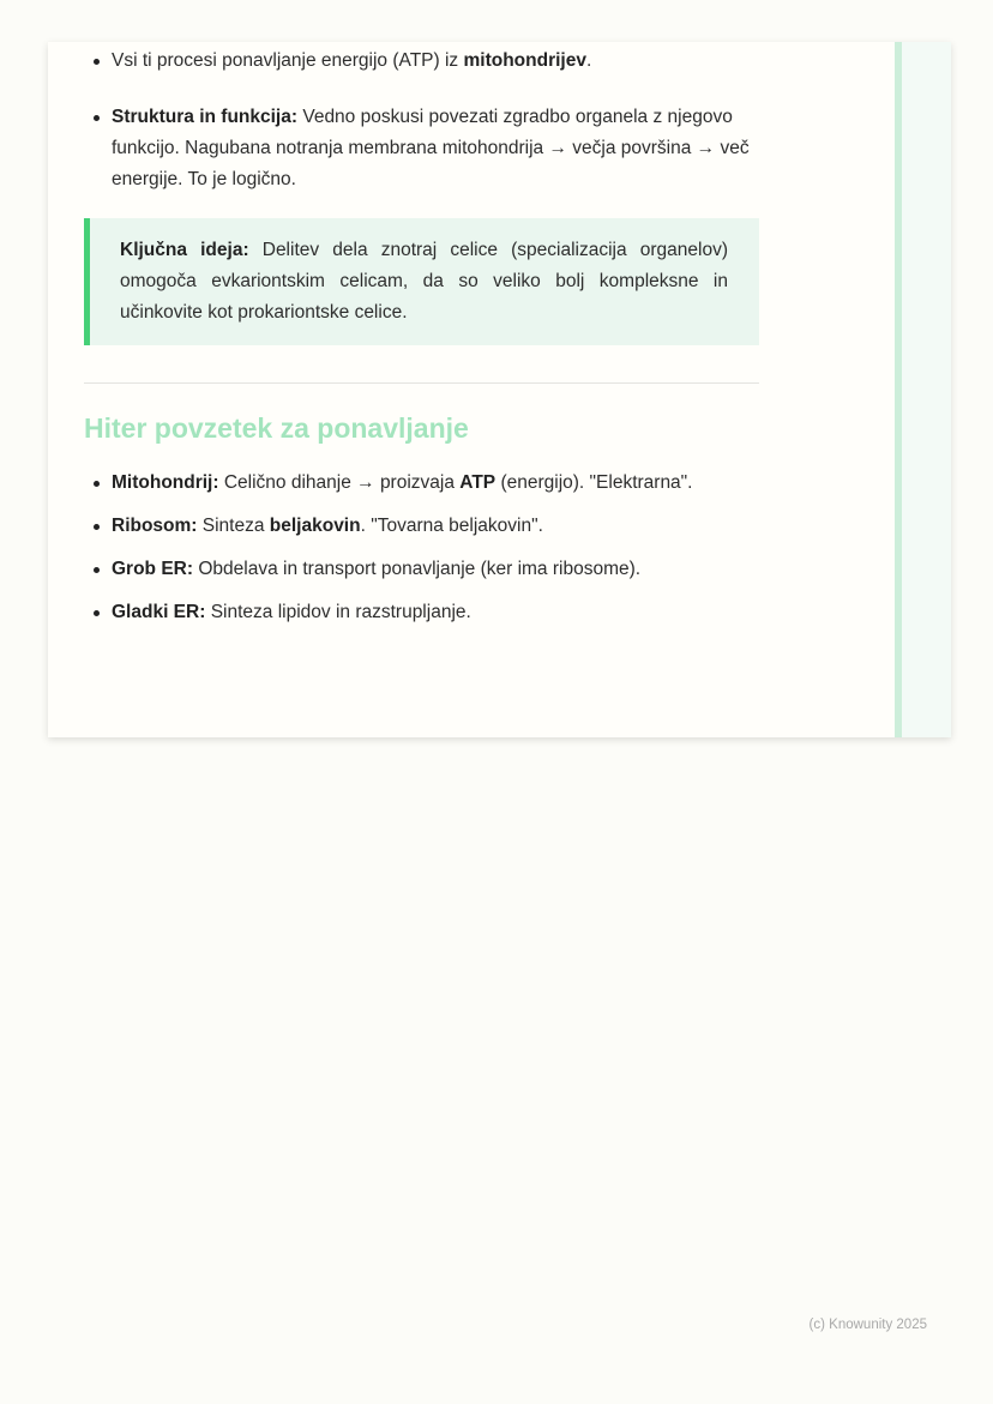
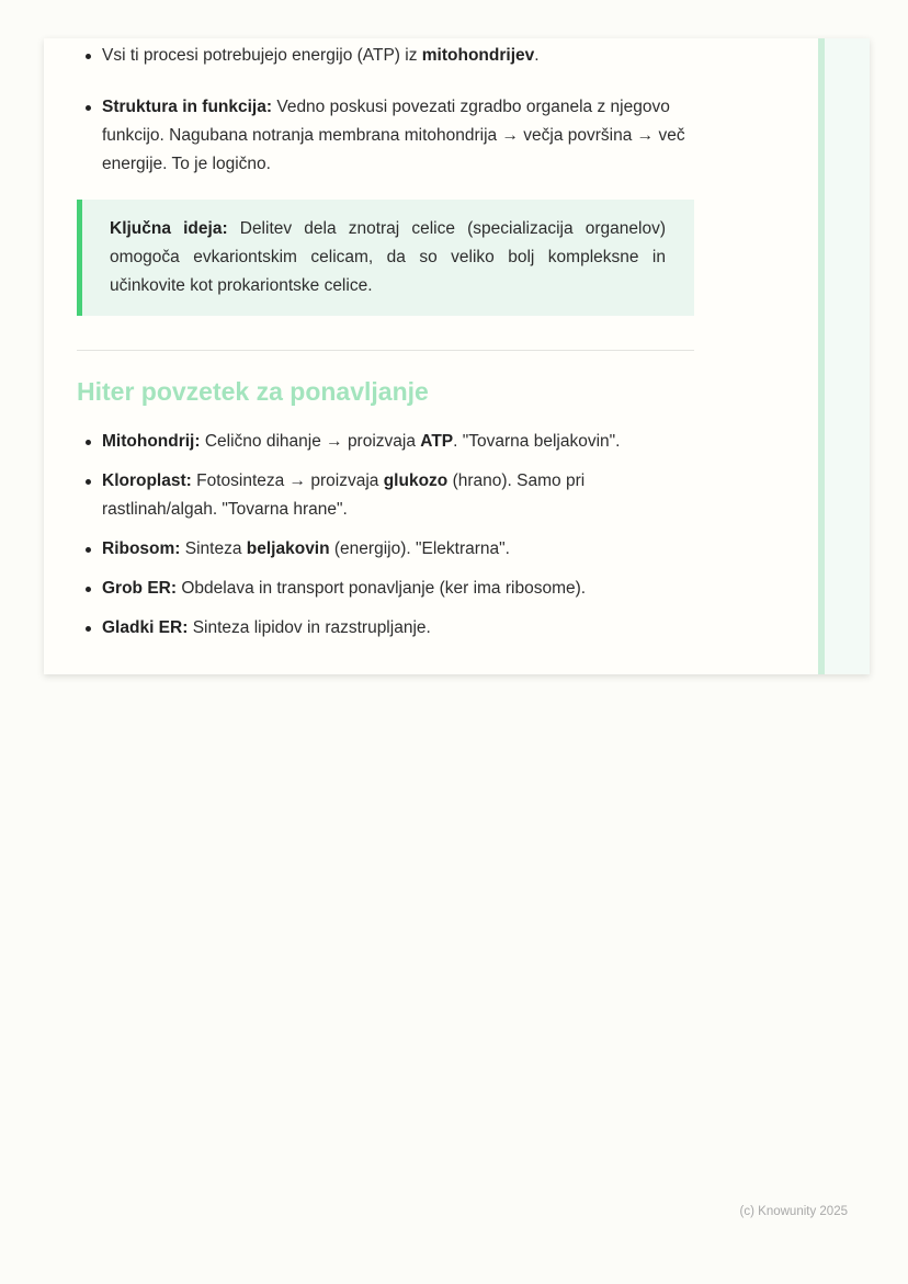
- Vsi ti procesi ponavljanje energijo (ATP) iz mitohondrijev.
+ Vsi ti procesi potrebujejo energijo (ATP) iz mitohondrijev.
  Struktura in funkcija: Vedno poskusi povezati zgradbo organela z njegovo funkcijo. Nagubana notranja membrana mitohondrija → večja površina → več energije. To je logično.
  Ključna ideja: Delitev dela znotraj celice (specializacija organelov) omogoča evkariontskim celicam, da so veliko bolj kompleksne in učinkovite kot prokariontske celice.
  Hiter povzetek za ponavljanje
- Mitohondrij: Celično dihanje → proizvaja ATP (energijo). "Elektrarna".
+ Mitohondrij: Celično dihanje → proizvaja ATP. "Tovarna beljakovin".
+ Kloroplast: Fotosinteza → proizvaja glukozo (hrano). Samo pri rastlinah/algah. "Tovarna hrane".
- Ribosom: Sinteza beljakovin. "Tovarna beljakovin".
+ Ribosom: Sinteza beljakovin (energijo). "Elektrarna".
  Grob ER: Obdelava in transport ponavljanje (ker ima ribosome).
  Gladki ER: Sinteza lipidov in razstrupljanje.
  (c) Knowunity 2025
